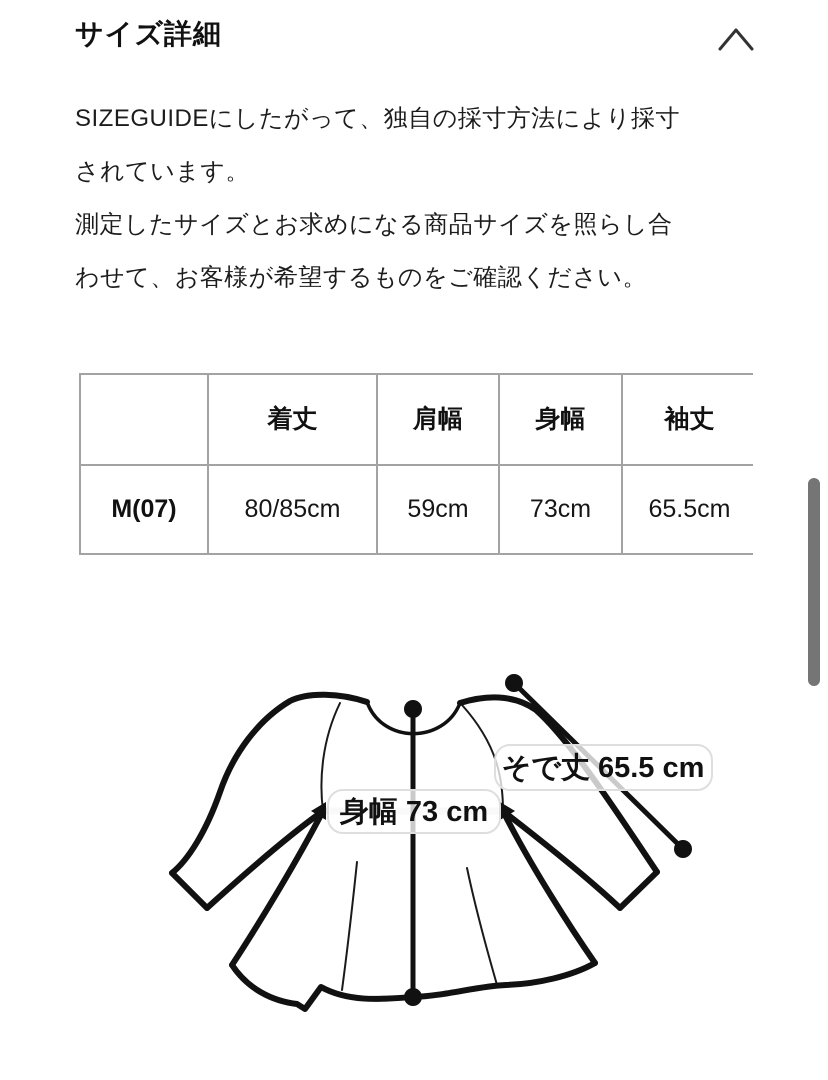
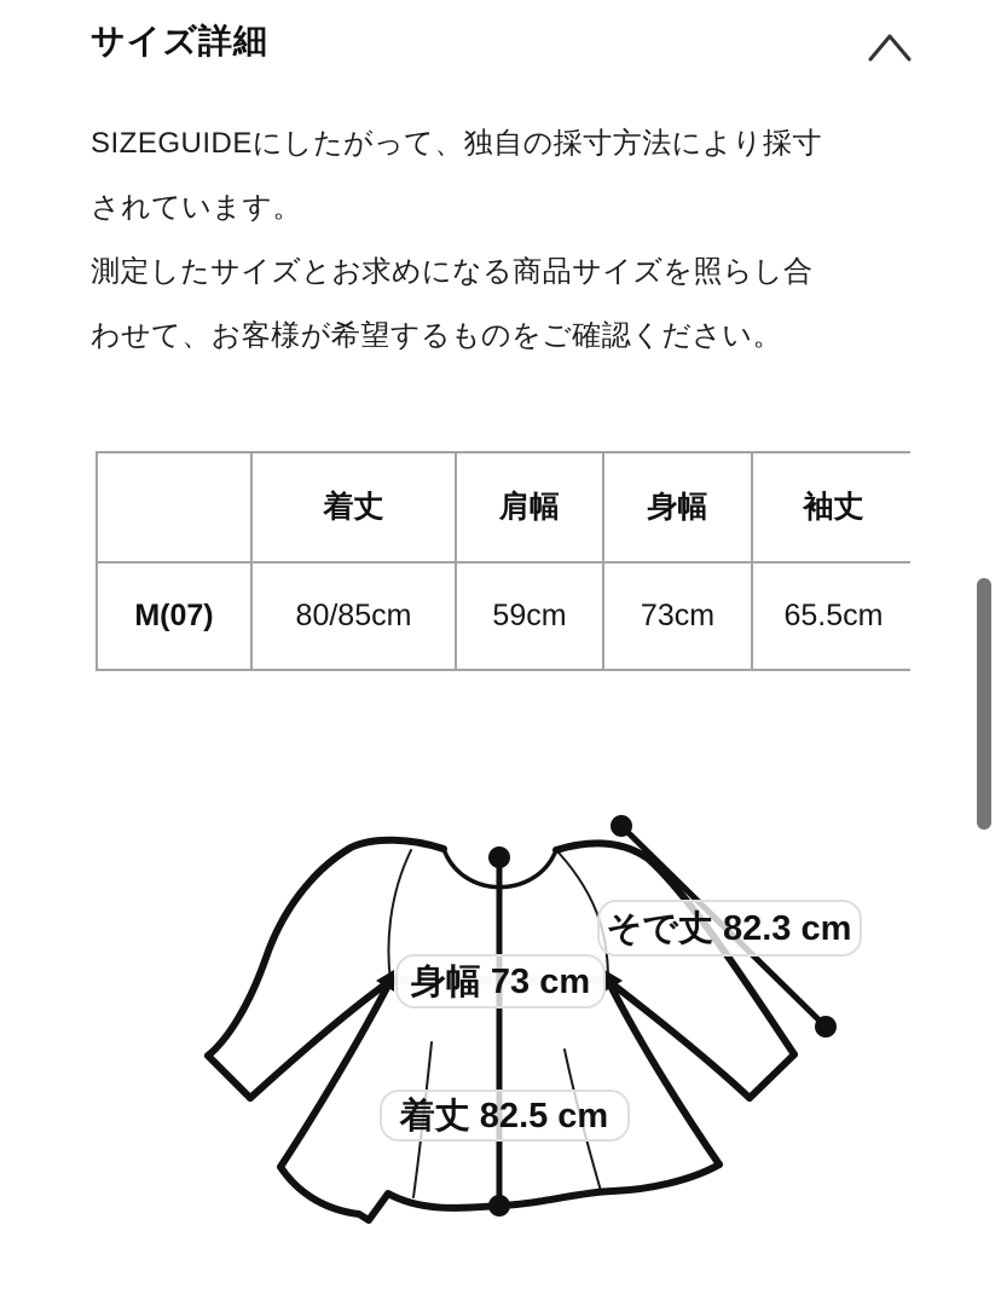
  サイズ詳細
  SIZEGUIDEにしたがって、独自の採寸方法により採寸
  されています。
  測定したサイズとお求めになる商品サイズを照らし合
  わせて、お客様が希望するものをご確認ください。
  	着丈	肩幅	身幅	袖丈
  M(07)	80/85cm	59cm	73cm	65.5cm
- そで丈 65.5 cm
+ そで丈 82.3 cm
  身幅 73 cm
+ 着丈 82.5 cm
